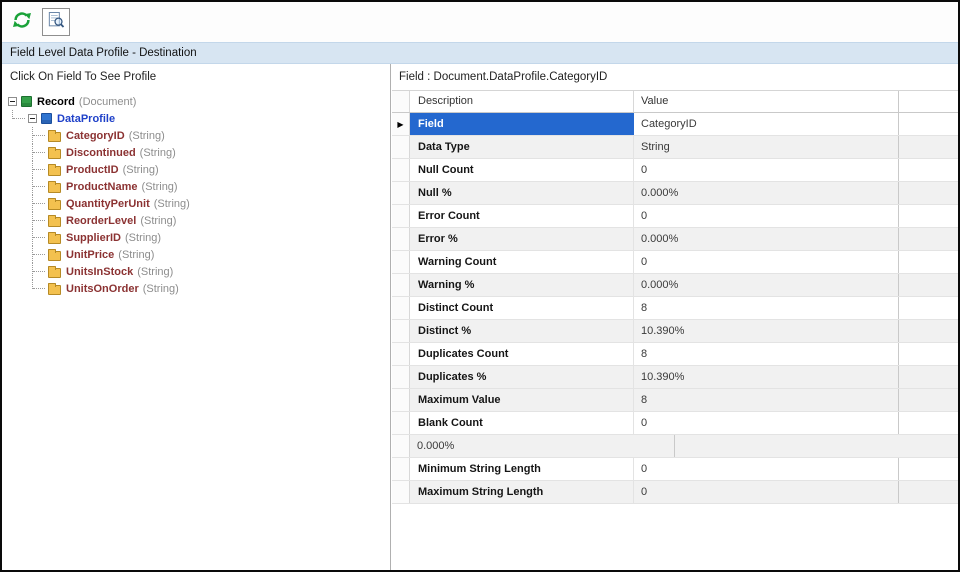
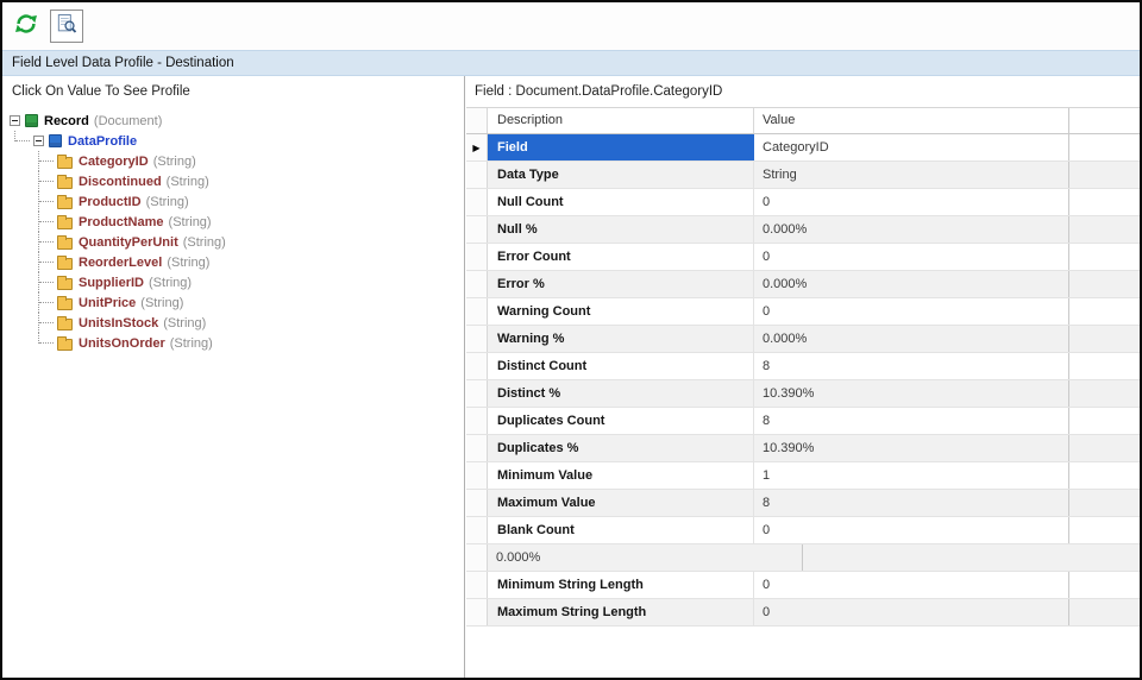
  Field Level Data Profile - Destination
- Click On Field To See Profile
+ Click On Value To See Profile
  Record
  (Document)
  DataProfile
  CategoryID
  (String)
  Discontinued
  (String)
  ProductID
  (String)
  ProductName
  (String)
  QuantityPerUnit
  (String)
  ReorderLevel
  (String)
  SupplierID
  (String)
  UnitPrice
  (String)
  UnitsInStock
  (String)
  UnitsOnOrder
  (String)
  Field : Document.DataProfile.CategoryID
  Description
  Value
  ▶
  Field
  CategoryID
  Data Type
  String
  Null Count
  0
  Null %
  0.000%
  Error Count
  0
  Error %
  0.000%
  Warning Count
  0
  Warning %
  0.000%
  Distinct Count
  8
  Distinct %
  10.390%
  Duplicates Count
  8
  Duplicates %
  10.390%
+ Minimum Value
+ 1
  Maximum Value
  8
  Blank Count
  0
  0.000%
  Minimum String Length
  0
  Maximum String Length
  0
